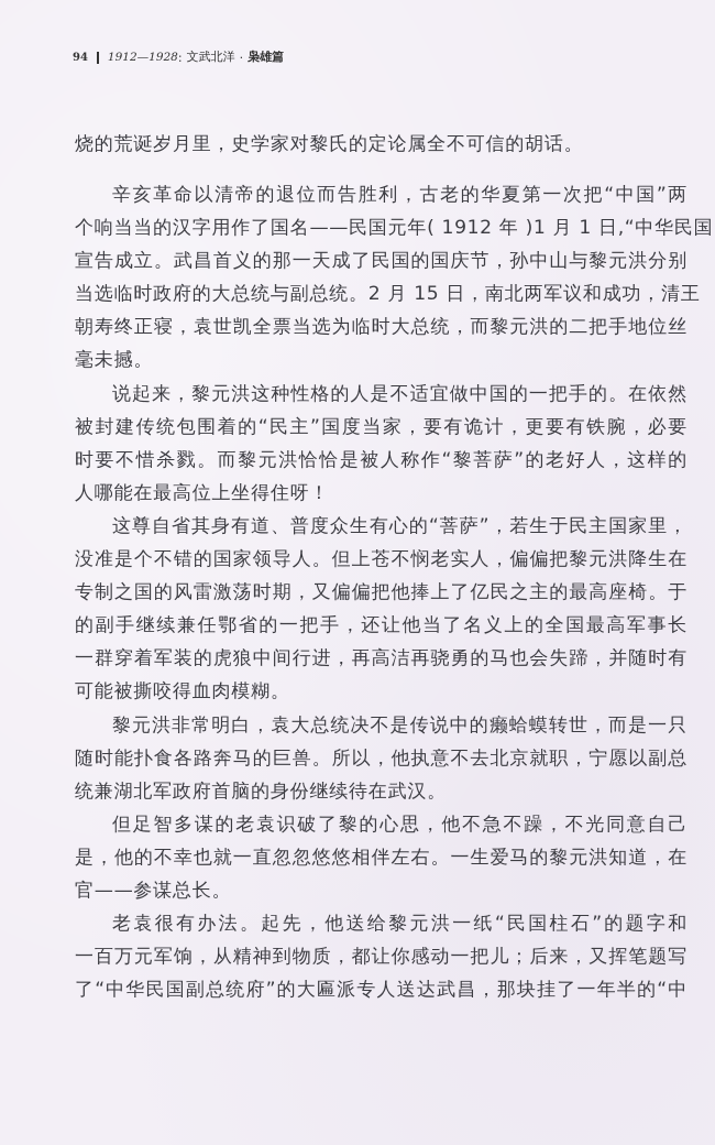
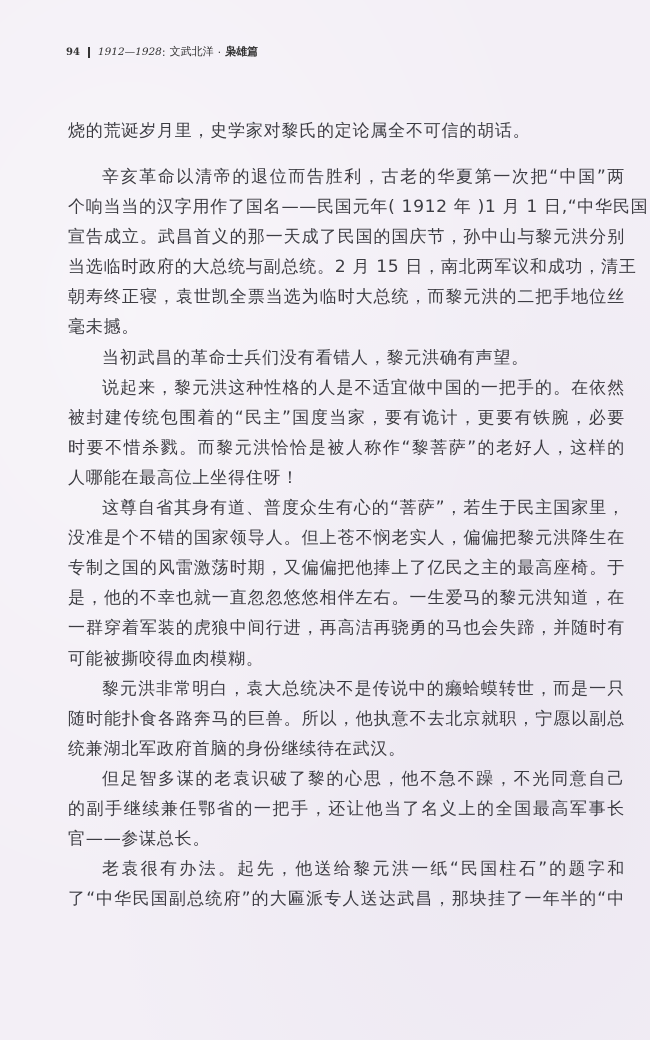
  94
  1912—1928
  :
  文武北洋
  ·
  枭雄篇
  烧的荒诞岁月里，史学家对黎氏的定论属全不可信的胡话。
  辛亥革命以清帝的退位而告胜利，古老的华夏第一次把“中国”两
  个响当当的汉字用作了国名——民国元年( 1912 年 )1 月 1 日,“中华民国
  宣告成立。武昌首义的那一天成了民国的国庆节，孙中山与黎元洪分别
  当选临时政府的大总统与副总统。2 月 15 日，南北两军议和成功，清王
  朝寿终正寝，袁世凯全票当选为临时大总统，而黎元洪的二把手地位丝
  毫未撼。
+ 当初武昌的革命士兵们没有看错人，黎元洪确有声望。
  说起来，黎元洪这种性格的人是不适宜做中国的一把手的。在依然
  被封建传统包围着的“民主”国度当家，要有诡计，更要有铁腕，必要
  时要不惜杀戮。而黎元洪恰恰是被人称作“黎菩萨”的老好人，这样的
  人哪能在最高位上坐得住呀！
  这尊自省其身有道、普度众生有心的“菩萨”，若生于民主国家里，
  没准是个不错的国家领导人。但上苍不悯老实人，偏偏把黎元洪降生在
  专制之国的风雷激荡时期，又偏偏把他捧上了亿民之主的最高座椅。于
- 的副手继续兼任鄂省的一把手，还让他当了名义上的全国最高军事长
+ 是，他的不幸也就一直忽忽悠悠相伴左右。一生爱马的黎元洪知道，在
  一群穿着军装的虎狼中间行进，再高洁再骁勇的马也会失蹄，并随时有
  可能被撕咬得血肉模糊。
  黎元洪非常明白，袁大总统决不是传说中的癞蛤蟆转世，而是一只
  随时能扑食各路奔马的巨兽。所以，他执意不去北京就职，宁愿以副总
  统兼湖北军政府首脑的身份继续待在武汉。
  但足智多谋的老袁识破了黎的心思，他不急不躁，不光同意自己
- 是，他的不幸也就一直忽忽悠悠相伴左右。一生爱马的黎元洪知道，在
+ 的副手继续兼任鄂省的一把手，还让他当了名义上的全国最高军事长
  官——参谋总长。
  老袁很有办法。起先，他送给黎元洪一纸“民国柱石”的题字和
- 一百万元军饷，从精神到物质，都让你感动一把儿；后来，又挥笔题写
  了“中华民国副总统府”的大匾派专人送达武昌，那块挂了一年半的“中
